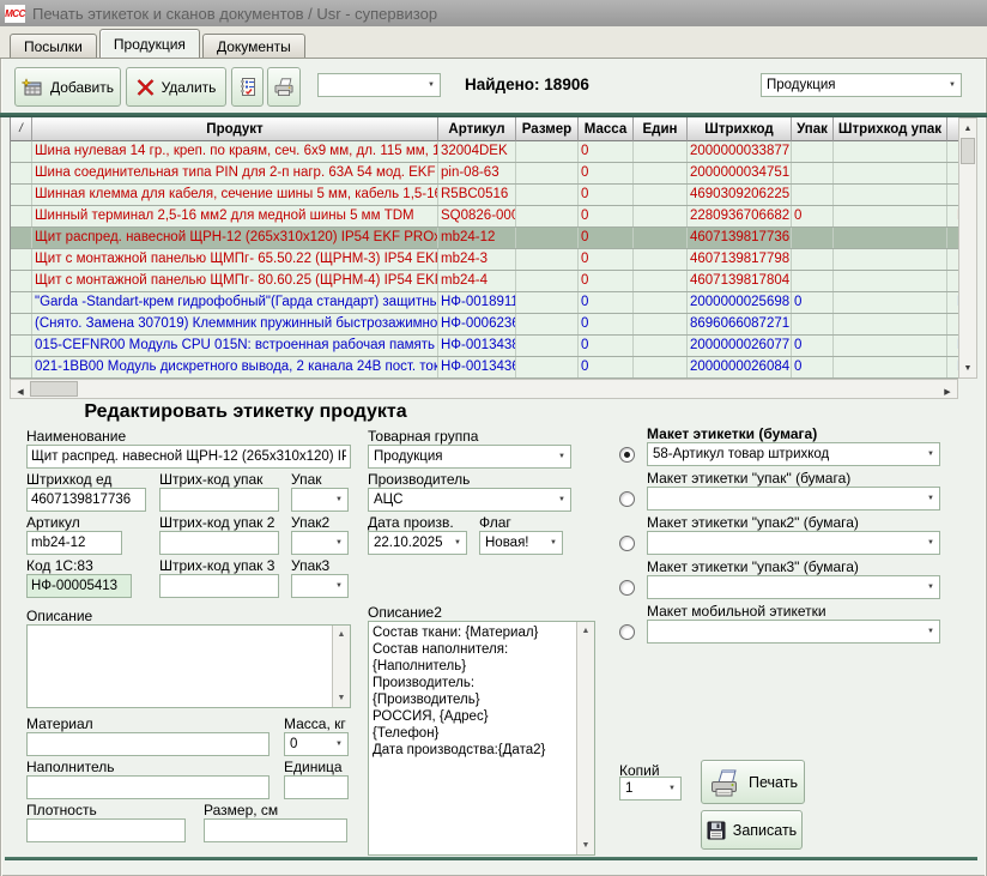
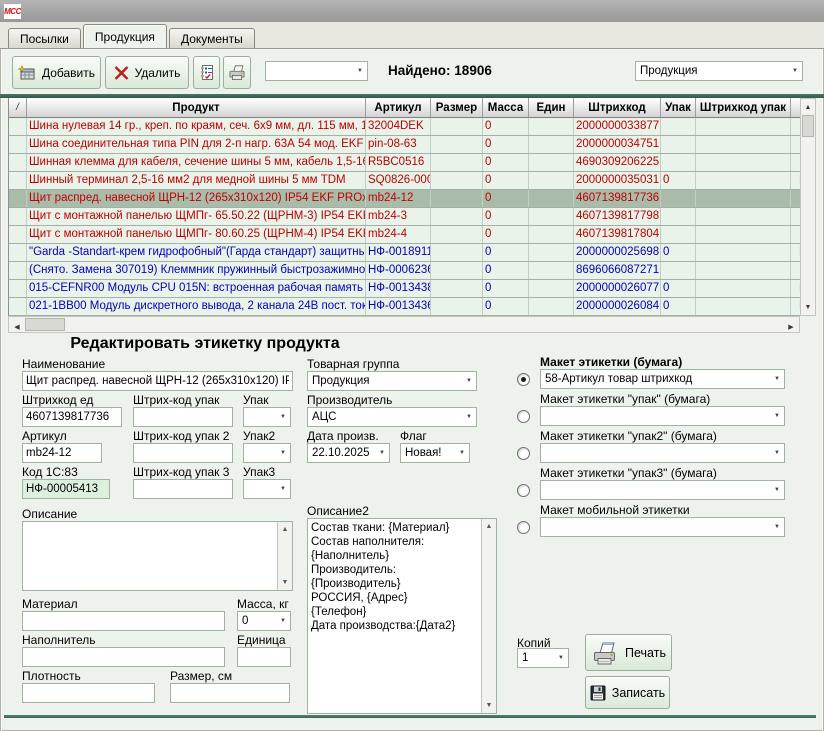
  MCC
- Печать этикеток и сканов документов / Usr - супервизор
  Посылки
  Продукция
  Документы
  Добавить
  Удалить
  Найдено: 18906
  Продукция
  /
  Продукт
  Артикул
  Размер
  Масса
  Един
  Штрихкод
  Упак
  Штрихкод упак
  Шина нулевая 14 гр., креп. по краям, сеч. 6x9 мм, дл. 115 мм, 1
  32004DEK
  0
  2000000033877
  Шина соединительная типа PIN для 2-п нагр. 63А 54 мод. EKF
  pin-08-63
  0
  2000000034751
  Шинная клемма для кабеля, сечение шины 5 мм, кабель 1,5-16
  R5BC0516
  0
  4690309206225
  Шинный терминал 2,5-16 мм2 для медной шины 5 мм TDM
  SQ0826-000
  0
- 2280936706682
+ 2000000035031
  0
  Щит распред. навесной ЩРН-12 (265x310x120) IP54 EKF PROx
  mb24-12
  0
  4607139817736
  Щит с монтажной панелью ЩМПг- 65.50.22 (ЩРНМ-3) IP54 EK
  mb24-3
  0
  4607139817798
  Щит с монтажной панелью ЩМПг- 80.60.25 (ЩРНМ-4) IP54 EK
  mb24-4
  0
  4607139817804
  "Garda -Standart-крем гидрофобный"(Гарда стандарт) защитны
  НФ-0018911
  0
  2000000025698
  0
  (Снято. Замена 307019) Клеммник пружинный быстрозажимно
  НФ-0006236
  0
  8696066087271
  015-CEFNR00 Модуль CPU 015N: встроенная рабочая память
  НФ-0013438
  0
  2000000026077
  0
  021-1BB00 Модуль дискретного вывода, 2 канала 24В пост. ток
  НФ-0013436
  0
  2000000026084
  0
  Редактировать этикетку продукта
  Наименование
  Щит распред. навесной ЩРН-12 (265x310x120) IP
  Штрихкод ед
  Штрих-код упак
  Упак
  4607139817736
  Артикул
  Штрих-код упак 2
  Упак2
  mb24-12
  Код 1С:83
  Штрих-код упак 3
  Упак3
  НФ-00005413
  Описание
  Материал
  Масса, кг
  0
  Наполнитель
  Единица
  Плотность
  Размер, см
  Товарная группа
  Продукция
  Производитель
  АЦС
  Дата произв.
  Флаг
  22.10.2025
  Новая!
  Описание2
  Состав ткани: {Материал}
  Состав наполнителя: {Наполнитель}
  Производитель: {Производитель}
  РОССИЯ, {Адрес}
  {Телефон}
  Дата производства:{Дата2}
  Макет этикетки (бумага)
  58-Артикул товар штрихкод
  Макет этикетки "упак" (бумага)
  Макет этикетки "упак2" (бумага)
  Макет этикетки "упак3" (бумага)
  Макет мобильной этикетки
  Копий
  1
  Печать
  Записать
